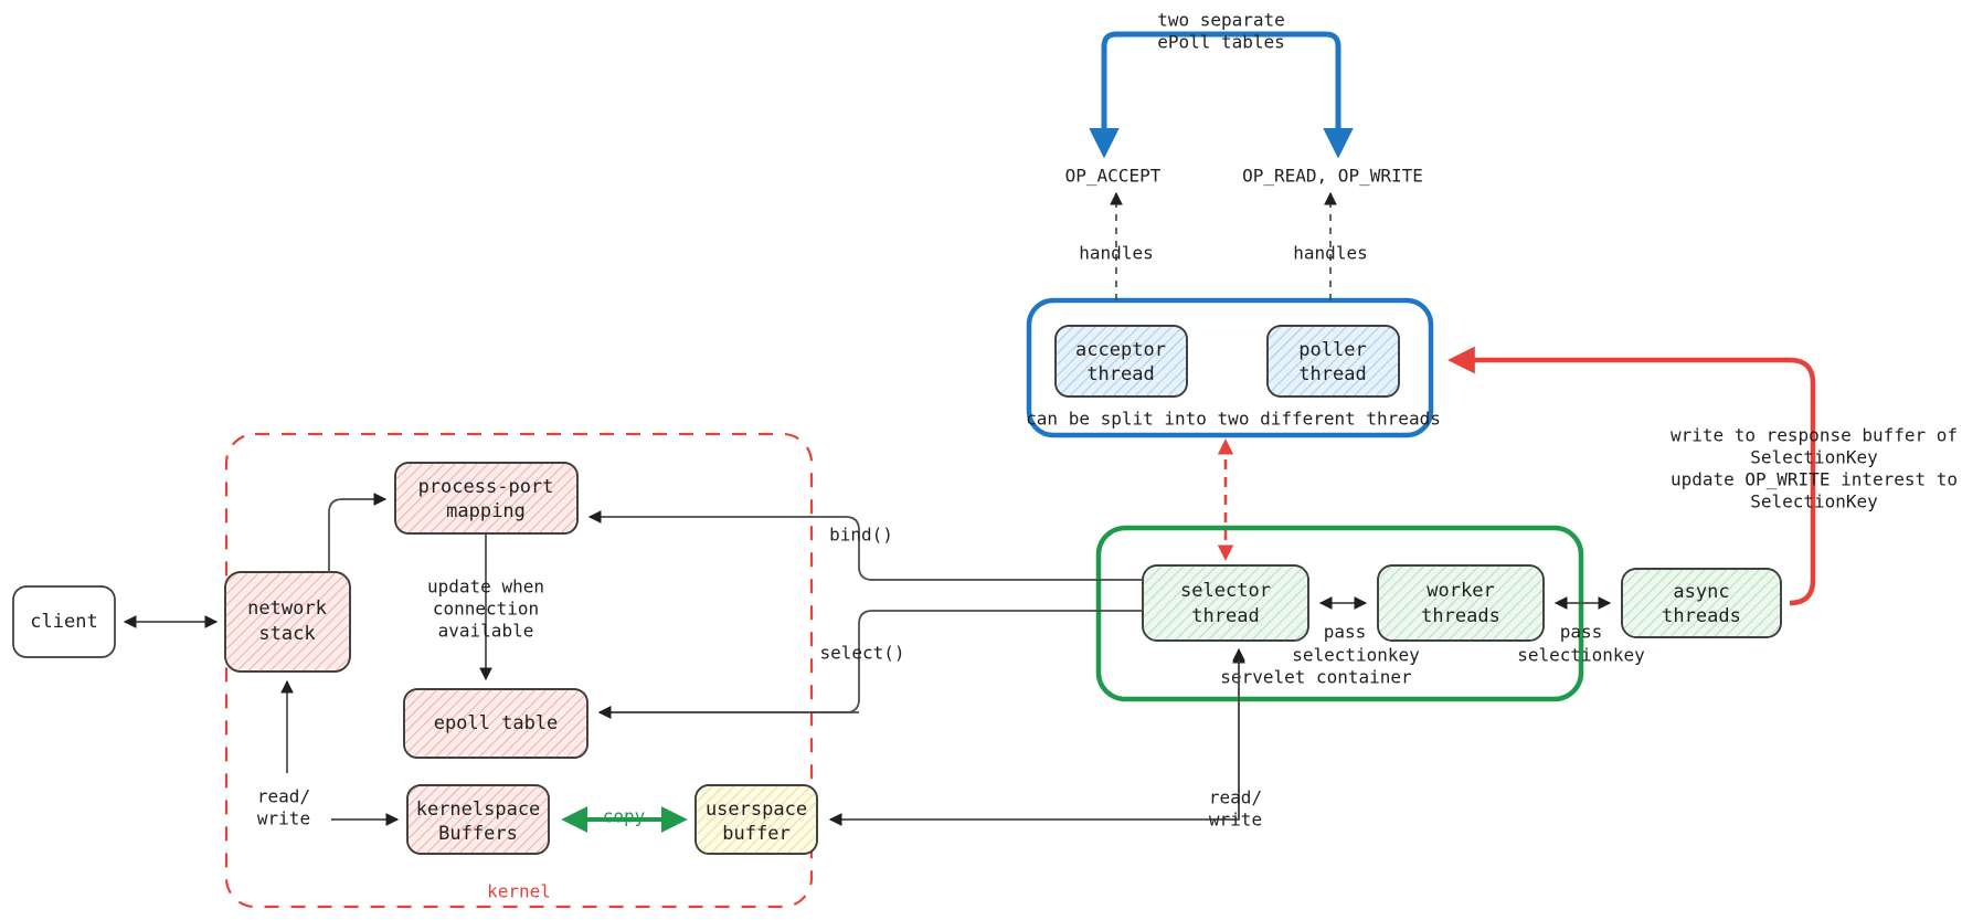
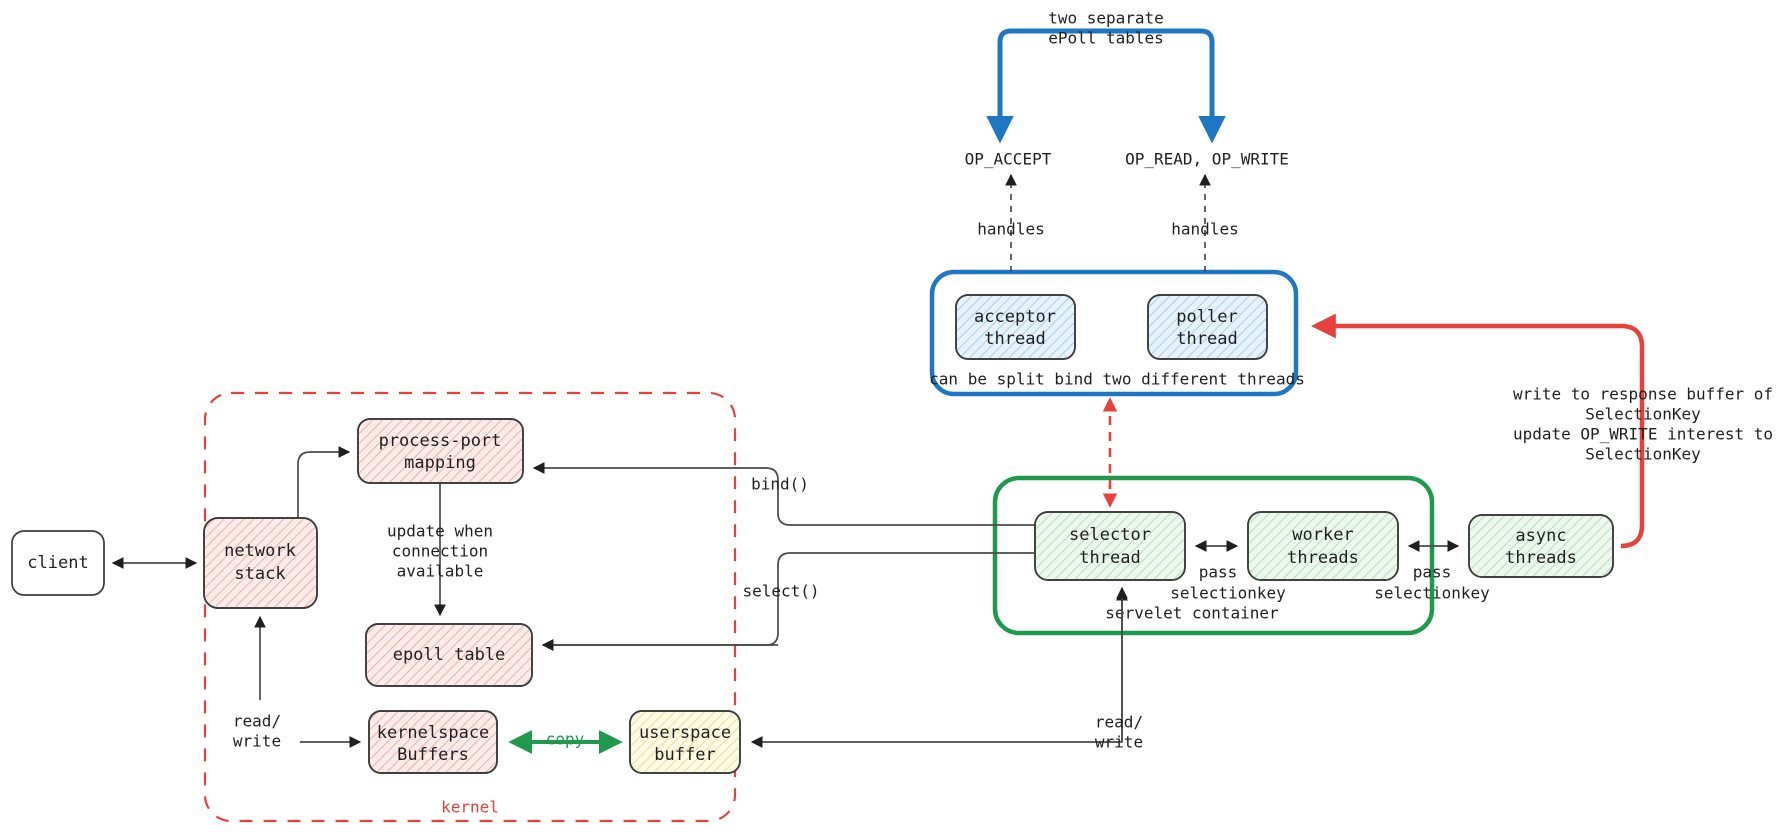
  kernel
- can be split into two different threads
+ can be split bind two different threads
  servelet container
  two separate
  ePoll tables
  OP_ACCEPT
  OP_READ, OP_WRITE
  handles
  handles
  client
  network
  stack
  process-port
  mapping
  epoll table
  kernelspace
  Buffers
  userspace
  buffer
  acceptor
  thread
  poller
  thread
  selector
  thread
  worker
  threads
  async
  threads
  update when
  connection
  available
  read/
  write
  copy
  bind()
  select()
  read/
  write
  pass
  selectionkey
  pass
  selectionkey
  write to response buffer of
  SelectionKey
  update OP_WRITE interest to
  SelectionKey
